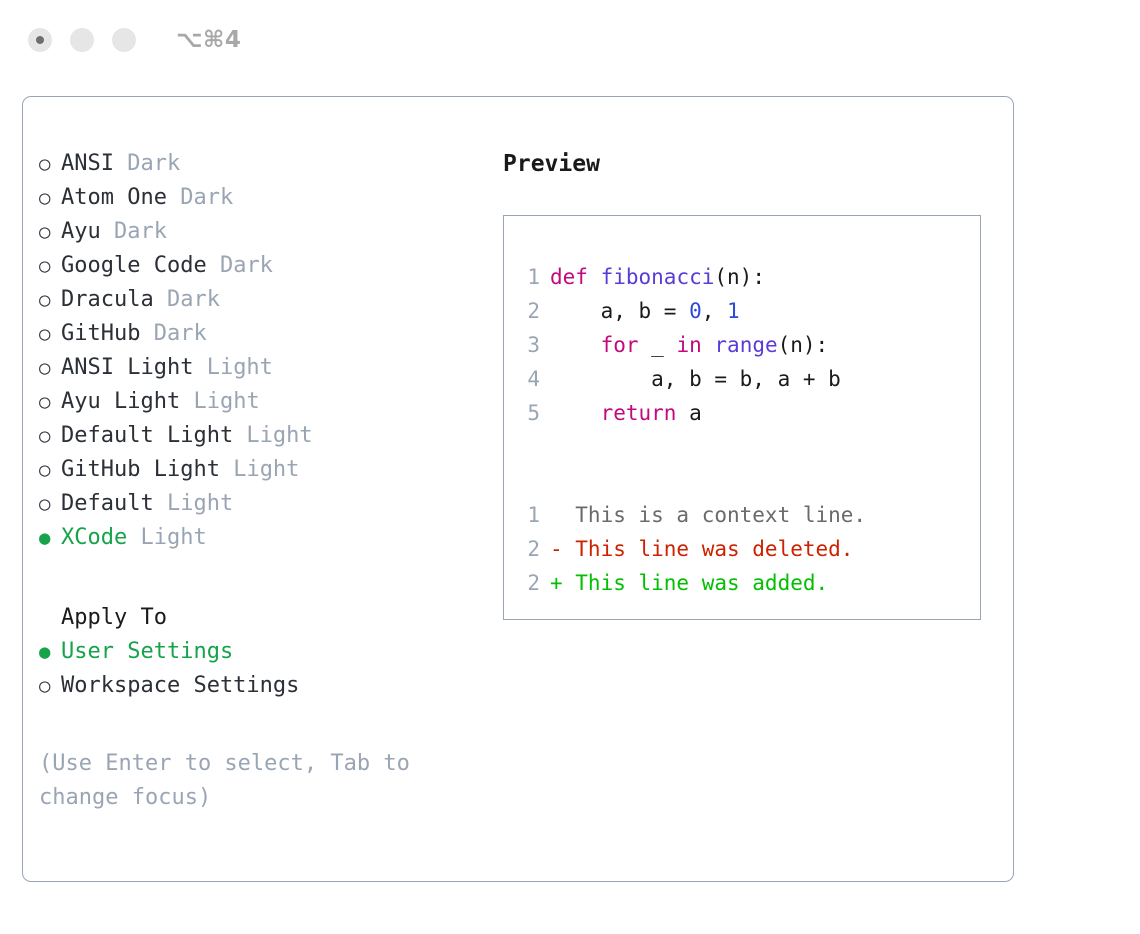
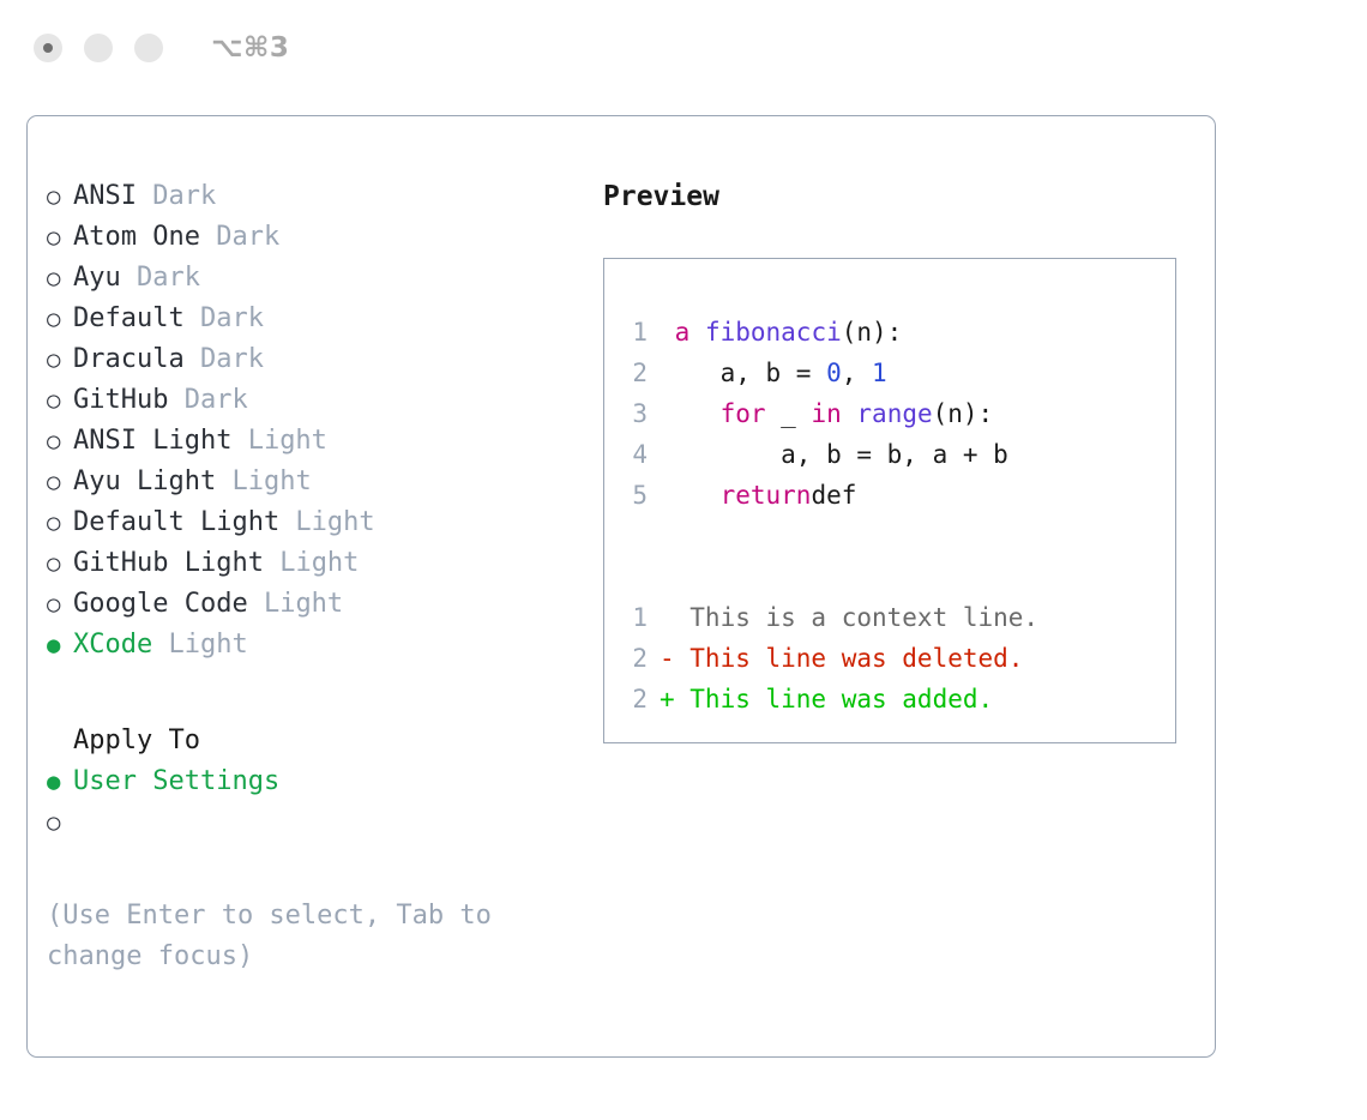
- ⌥⌘4
+ ⌥⌘3
  ○
  ANSI
  Dark
  ○
  Atom One
  Dark
  ○
  Ayu
  Dark
  ○
- Google Code
+ Default
  Dark
  ○
  Dracula
  Dark
  ○
  GitHub
  Dark
  ○
  ANSI Light
  Light
  ○
  Ayu Light
  Light
  ○
  Default Light
  Light
  ○
  GitHub Light
  Light
  ○
- Default
+ Google Code
  Light
  ●
  XCode
  Light
  Apply To
  ●
  User Settings
  ○
- Workspace Settings
  (Use Enter to select, Tab to change focus)
  Preview
  1
- def fibonacci(n):
+ a fibonacci(n):
  2
  a, b = 0, 1
  3
  for _ in range(n):
  4
  a, b = b, a + b
  5
- return a
+ returndef
  1
  This is a context line.
  2
  - This line was deleted.
  2
  + This line was added.
